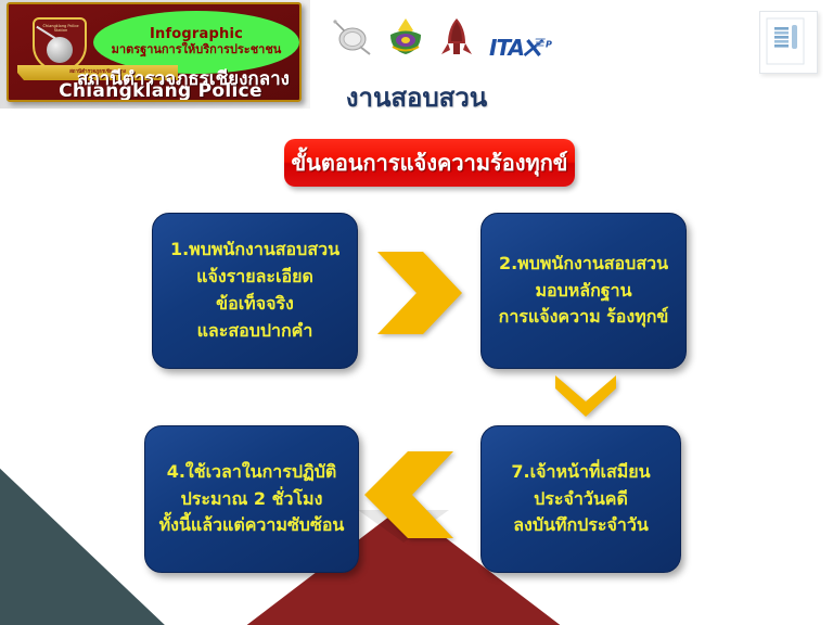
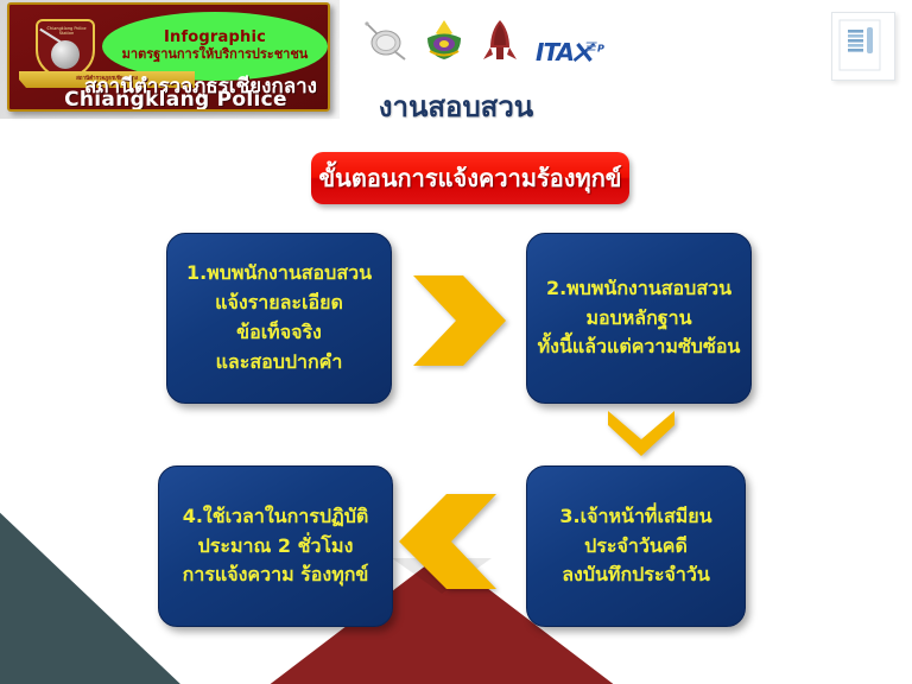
  Infographic
  มาตรฐานการให้บริการประชาชน
  สถานีตำรวจภูธรเชียงกลาง
  Chiangklang Police
  ITA P
  งานสอบสวน
  ขั้นตอนการแจ้งความร้องทุกข์
  1.พบพนักงานสอบสวน
  แจ้งรายละเอียด
  ข้อเท็จจริง
  และสอบปากคำ
  2.พบพนักงานสอบสวน
  มอบหลักฐาน
- การแจ้งความ ร้องทุกข์
+ ทั้งนี้แล้วแต่ความซับซ้อน
- 7.เจ้าหน้าที่เสมียน
+ 3.เจ้าหน้าที่เสมียน
  ประจำวันคดี
  ลงบันทึกประจำวัน
  4.ใช้เวลาในการปฏิบัติ
  ประมาณ 2 ชั่วโมง
- ทั้งนี้แล้วแต่ความซับซ้อน
+ การแจ้งความ ร้องทุกข์
